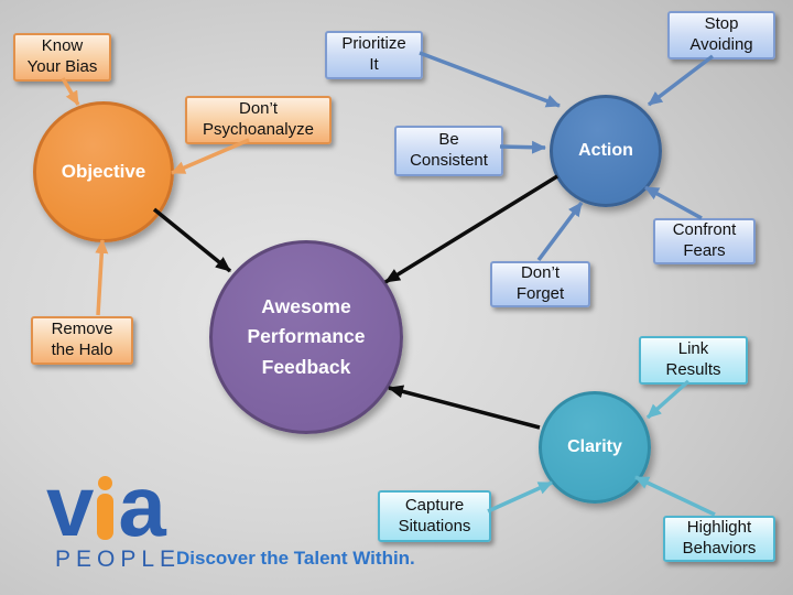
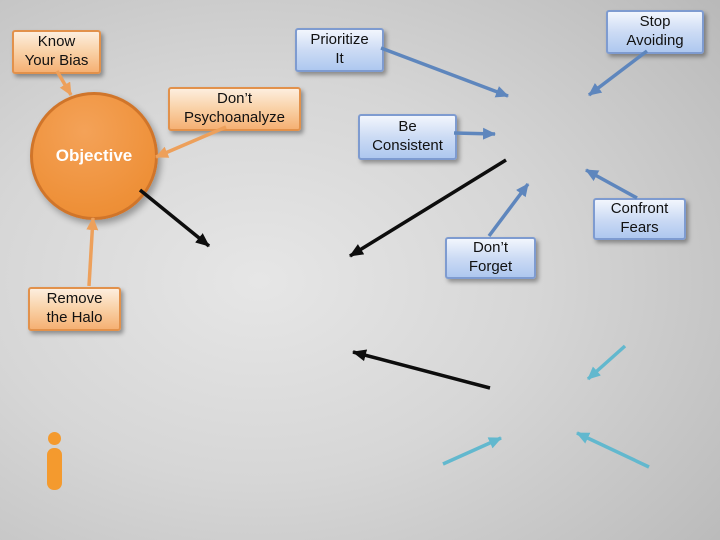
  Know
  Your Bias
  Don’t
  Psychoanalyze
  Remove
  the Halo
  Objective
  Prioritize
  It
  Be
  Consistent
  Stop
  Avoiding
  Confront
  Fears
  Don’t
  Forget
- Action
- Link
- Results
- Capture
- Situations
- Highlight
- Behaviors
- Clarity
- Awesome
- Performance
- Feedback
- v
- a
- PEOPLE
- Discover the Talent Within.
